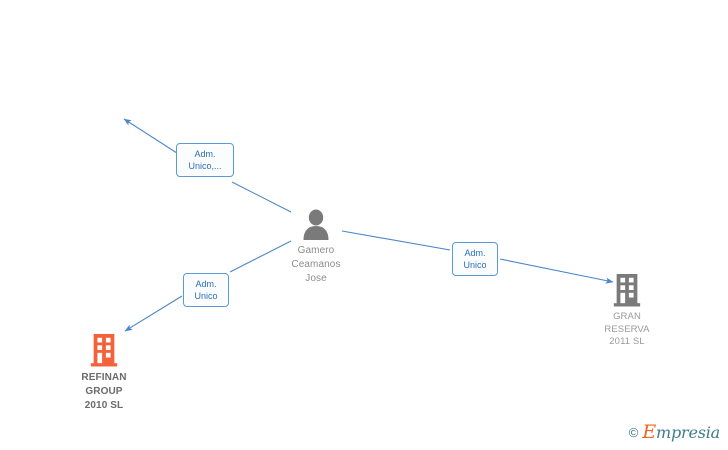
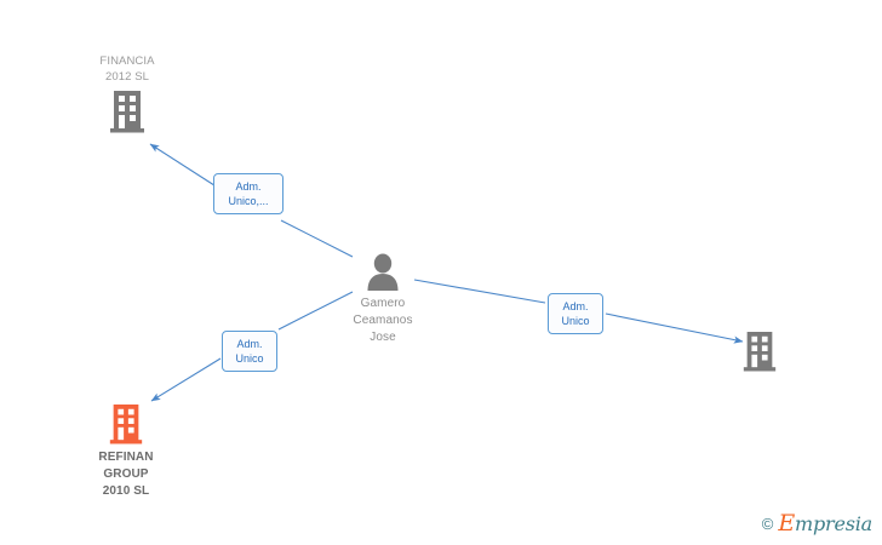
+ FINANCIA
+ 2012 SL
  Gamero
  Ceamanos
  Jose
- GRAN
- RESERVA
- 2011 SL
  REFINAN
  GROUP
  2010 SL
  Adm.
  Unico,...
  Adm.
  Unico
  Adm.
  Unico
  ©
  Empresia
